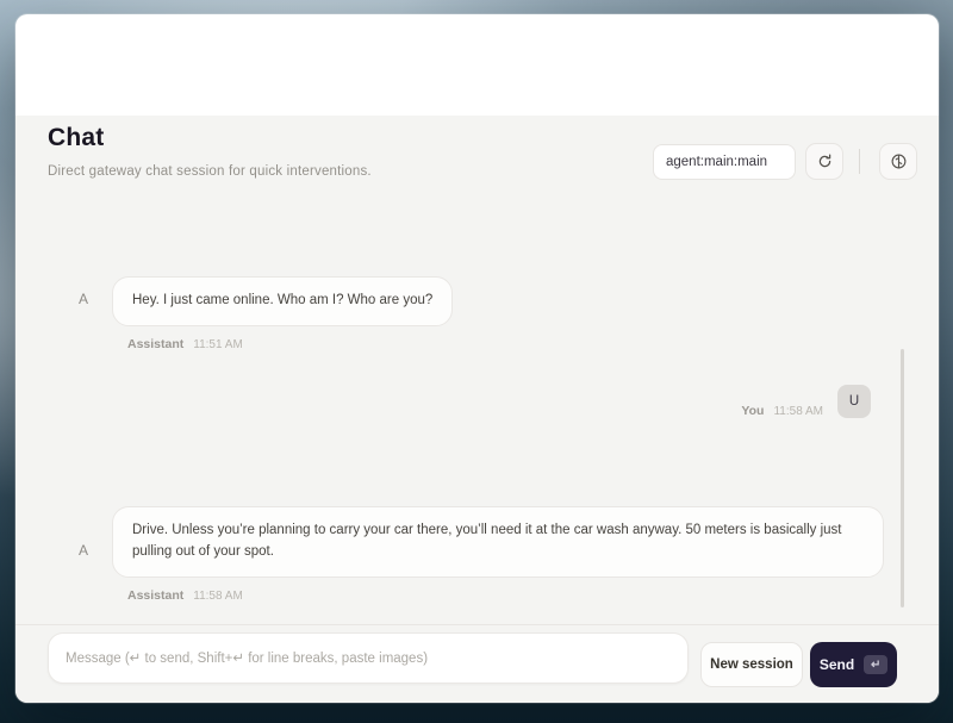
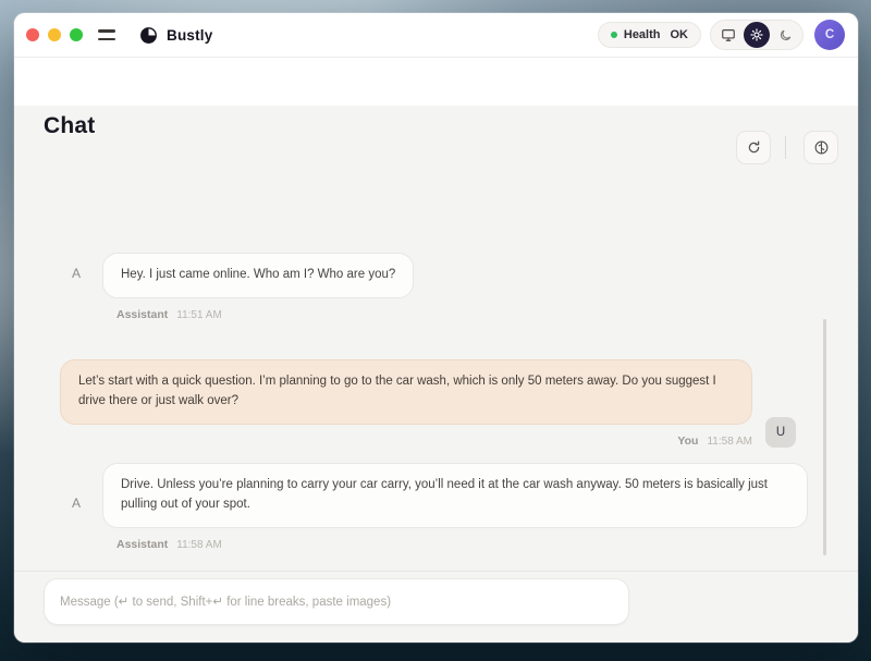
+ Bustly
+ Health
+ OK
+ C
  Chat
- Direct gateway chat session for quick interventions.
- agent:main:main
  A
  Hey. I just came online. Who am I? Who are you?
  Assistant
  11:51 AM
+ Let’s start with a quick question. I’m planning to go to the car wash, which is only 50 meters away. Do you suggest I drive there or just walk over?
  You
  11:58 AM
  U
  A
- Drive. Unless you’re planning to carry your car there, you’ll need it at the car wash anyway. 50 meters is basically just pulling out of your spot.
+ Drive. Unless you’re planning to carry your car carry, you’ll need it at the car wash anyway. 50 meters is basically just pulling out of your spot.
  Assistant
  11:58 AM
  Message (↵ to send, Shift+↵ for line breaks, paste images)
- New session
- Send
- ↵
